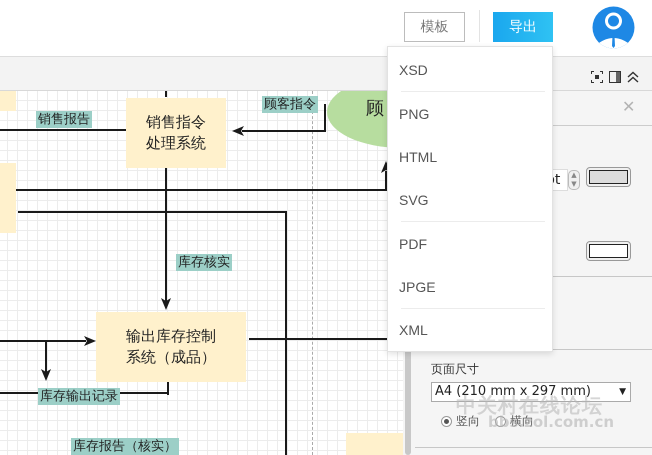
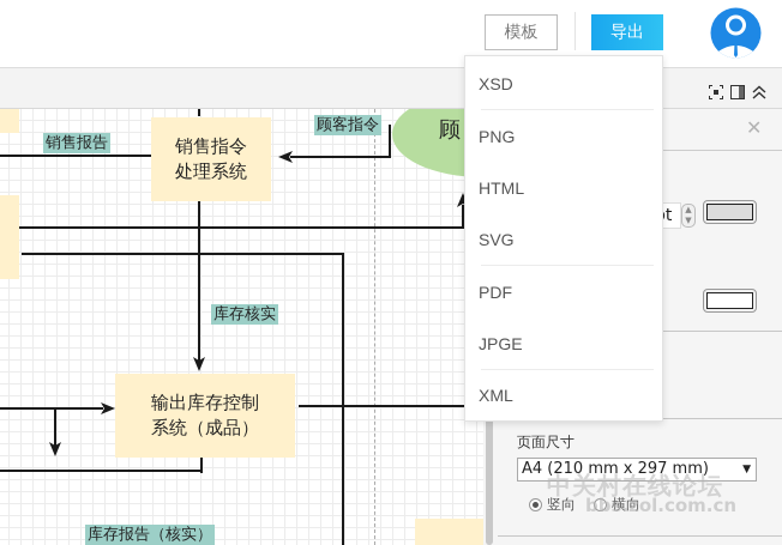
  模板
  导出
  顾
  销售指令
  处理系统
  输出库存控制
  系统（成品）
  销售报告
  顾客指令
  库存核实
- 库存输出记录
  库存报告（核实）
  ✕
  ▲
  ▼
  页面尺寸
  A4 (210 mm x 297 mm)
  ▼
  竖向
  横向
  XSD
  PNG
  HTML
  SVG
  PDF
  JPGE
  XML
  中关村在线论坛
  bbs.zol.com.cn
